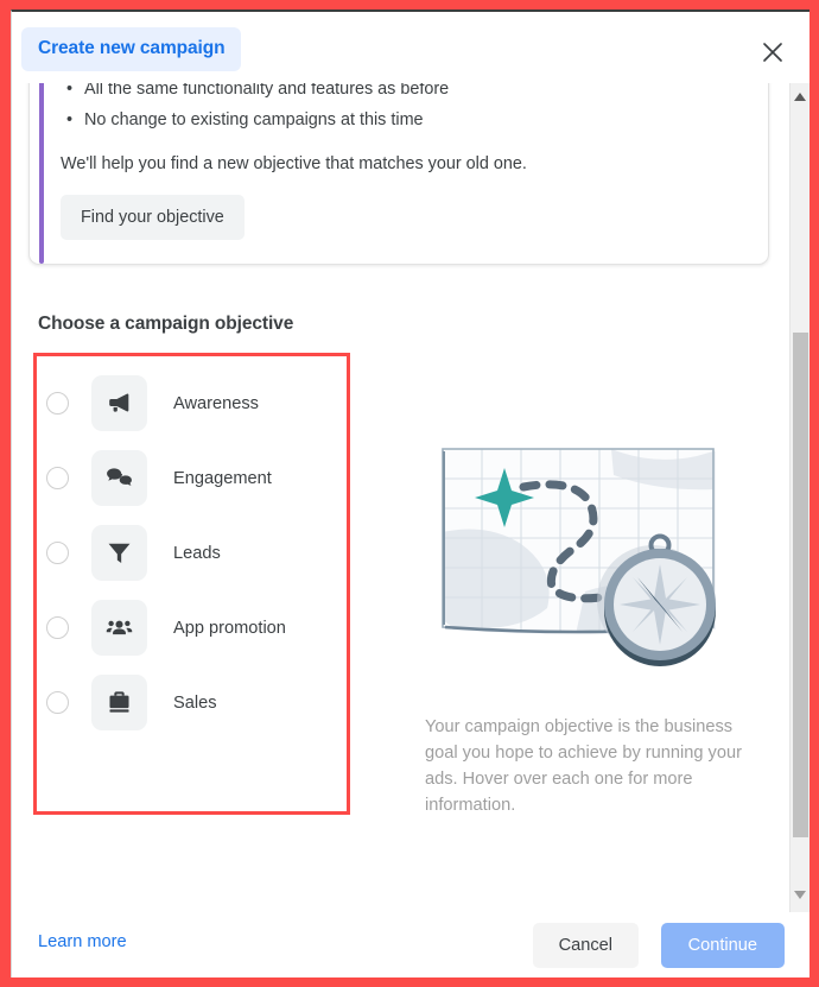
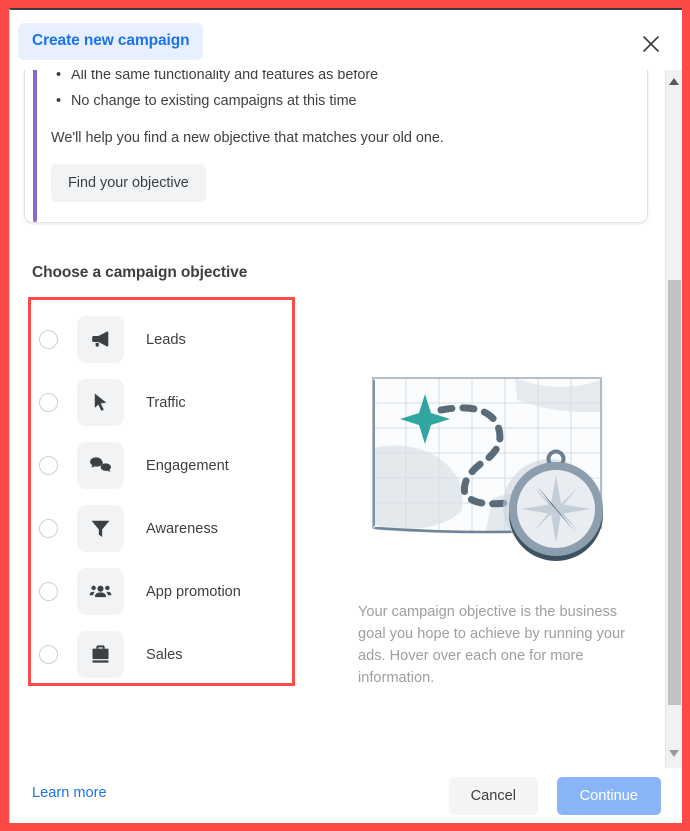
  Create new campaign
  All the same functionality and features as before
  No change to existing campaigns at this time
  We'll help you find a new objective that matches your old one.
  Find your objective
  Choose a campaign objective
- Awareness
+ Leads
+ Traffic
  Engagement
- Leads
+ Awareness
  App promotion
  Sales
  Your campaign objective is the business goal you hope to achieve by running your ads. Hover over each one for more information.
  Learn more
  Cancel
  Continue
